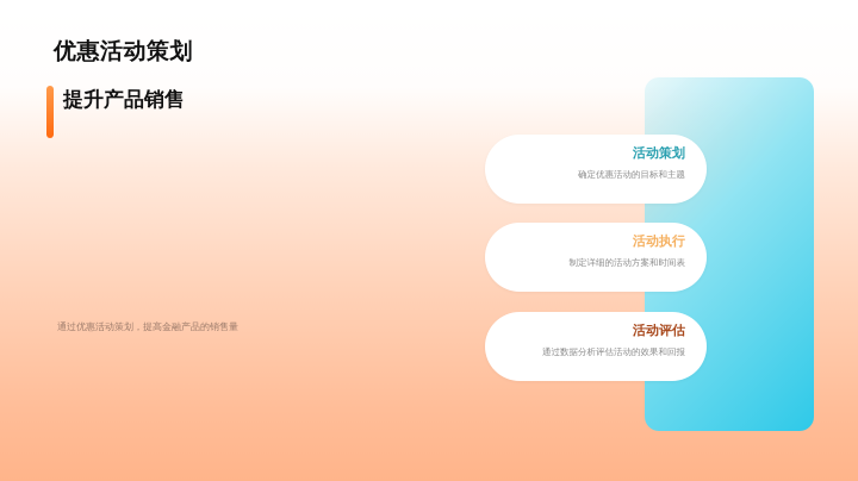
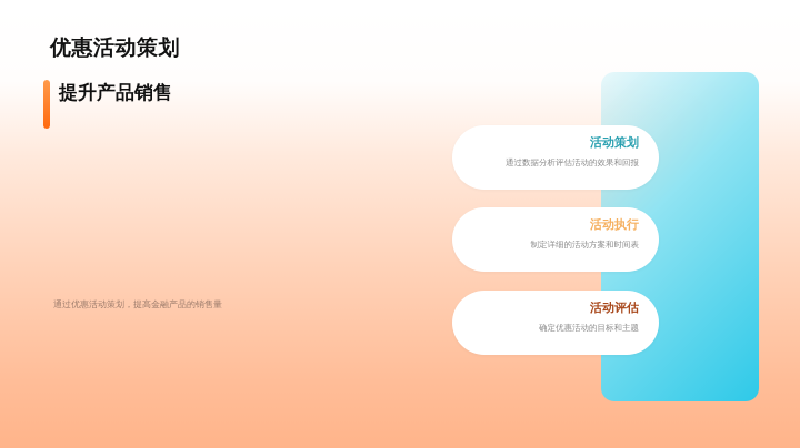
  优惠活动策划
  提升产品销售
  通过优惠活动策划，提高金融产品的销售量
  活动策划
- 确定优惠活动的目标和主题
+ 通过数据分析评估活动的效果和回报
  活动执行
  制定详细的活动方案和时间表
  活动评估
- 通过数据分析评估活动的效果和回报
+ 确定优惠活动的目标和主题
